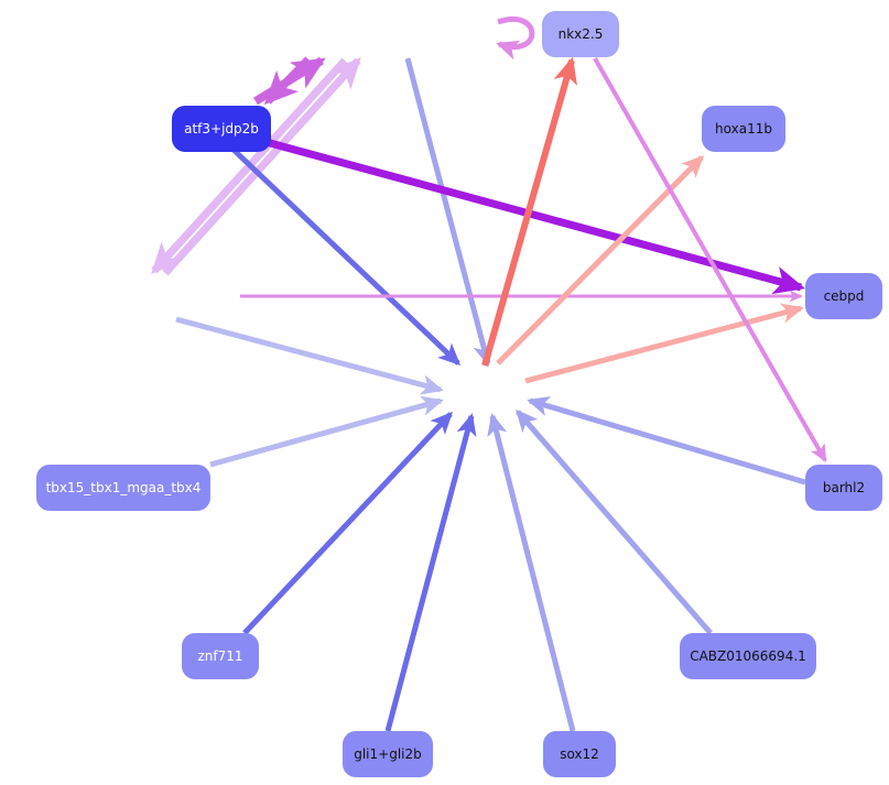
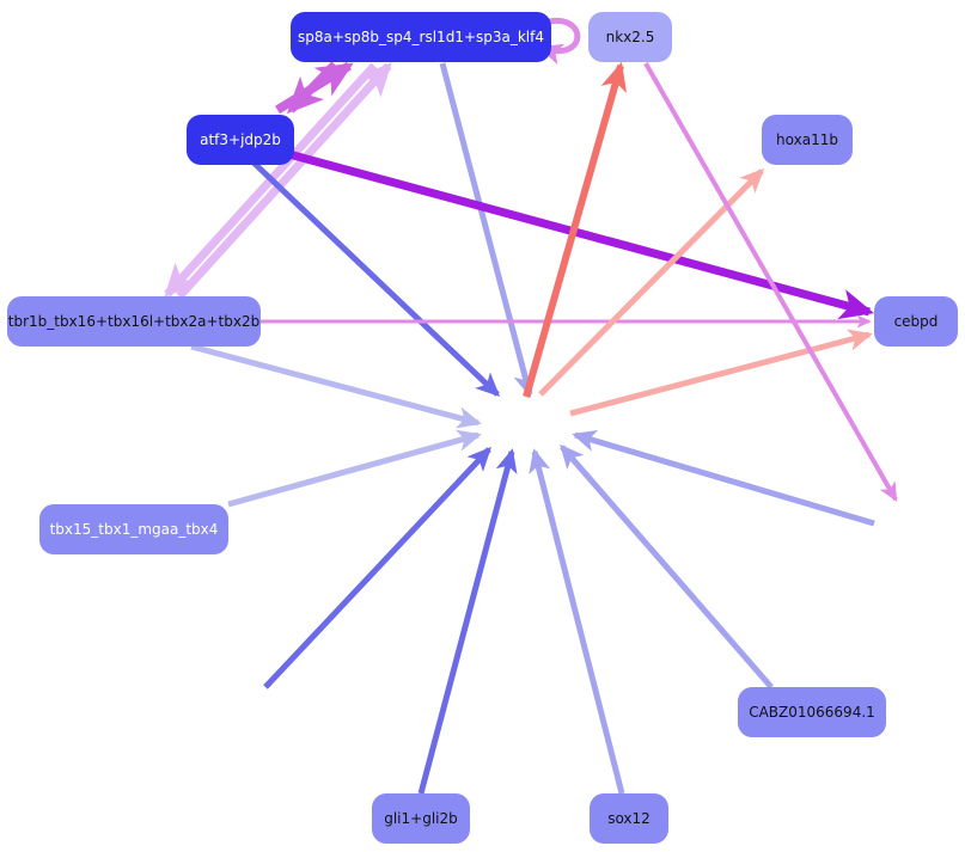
+ sp8a+sp8b_sp4_rsl1d1+sp3a_klf4
  nkx2.5
  hoxa11b
  atf3+jdp2b
+ tbr1b_tbx16+tbx16l+tbx2a+tbx2b
  cebpd
  tbx15_tbx1_mgaa_tbx4
- barhl2
- znf711
  CABZ01066694.1
  gli1+gli2b
  sox12
